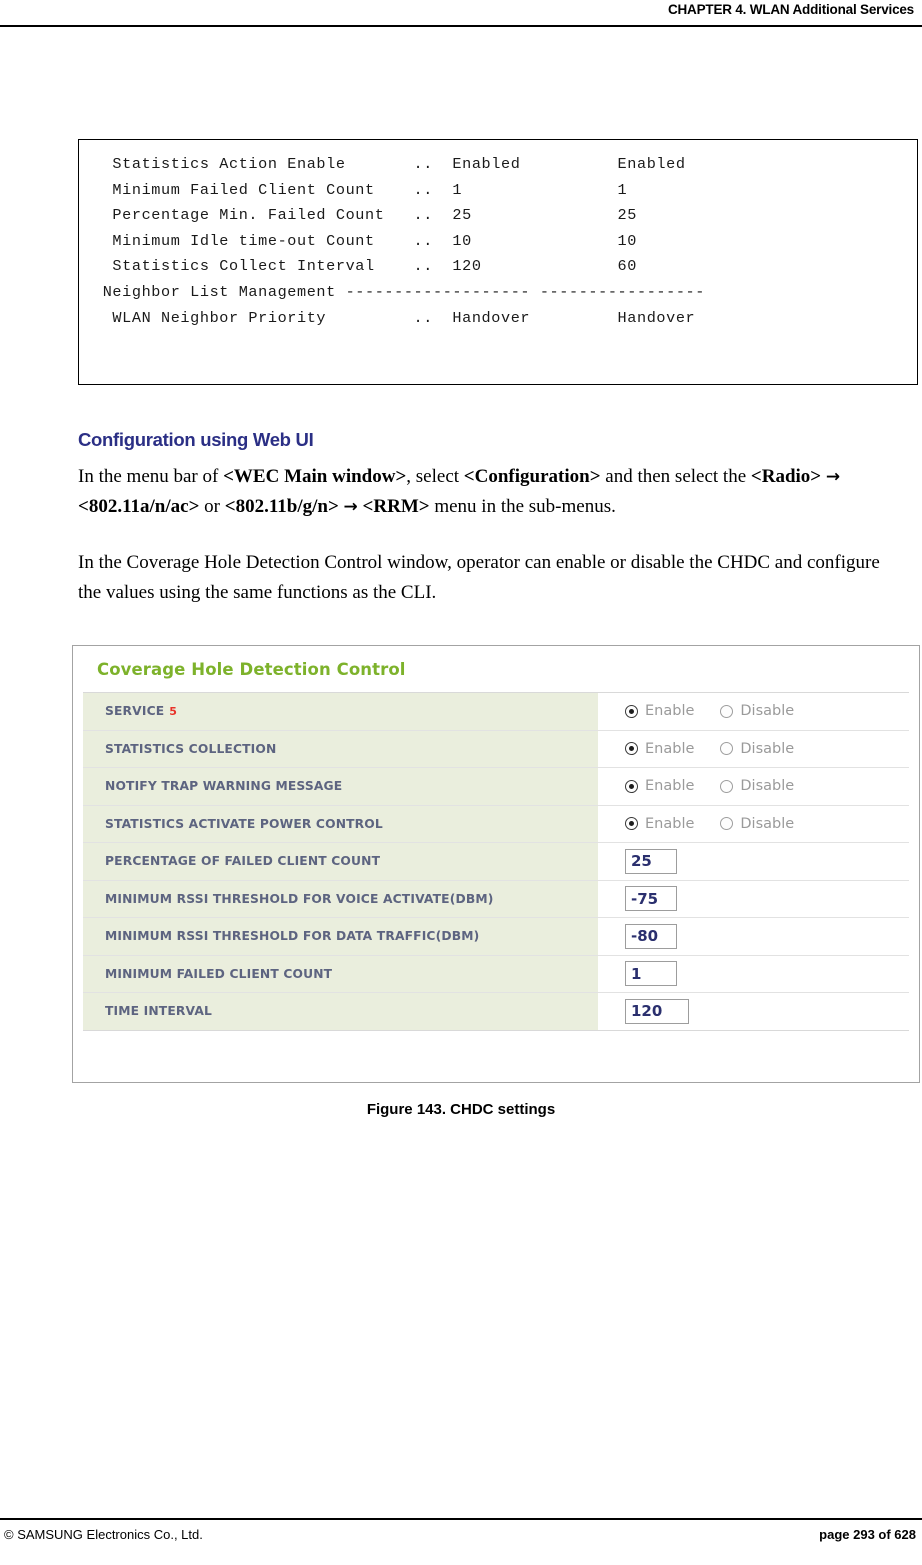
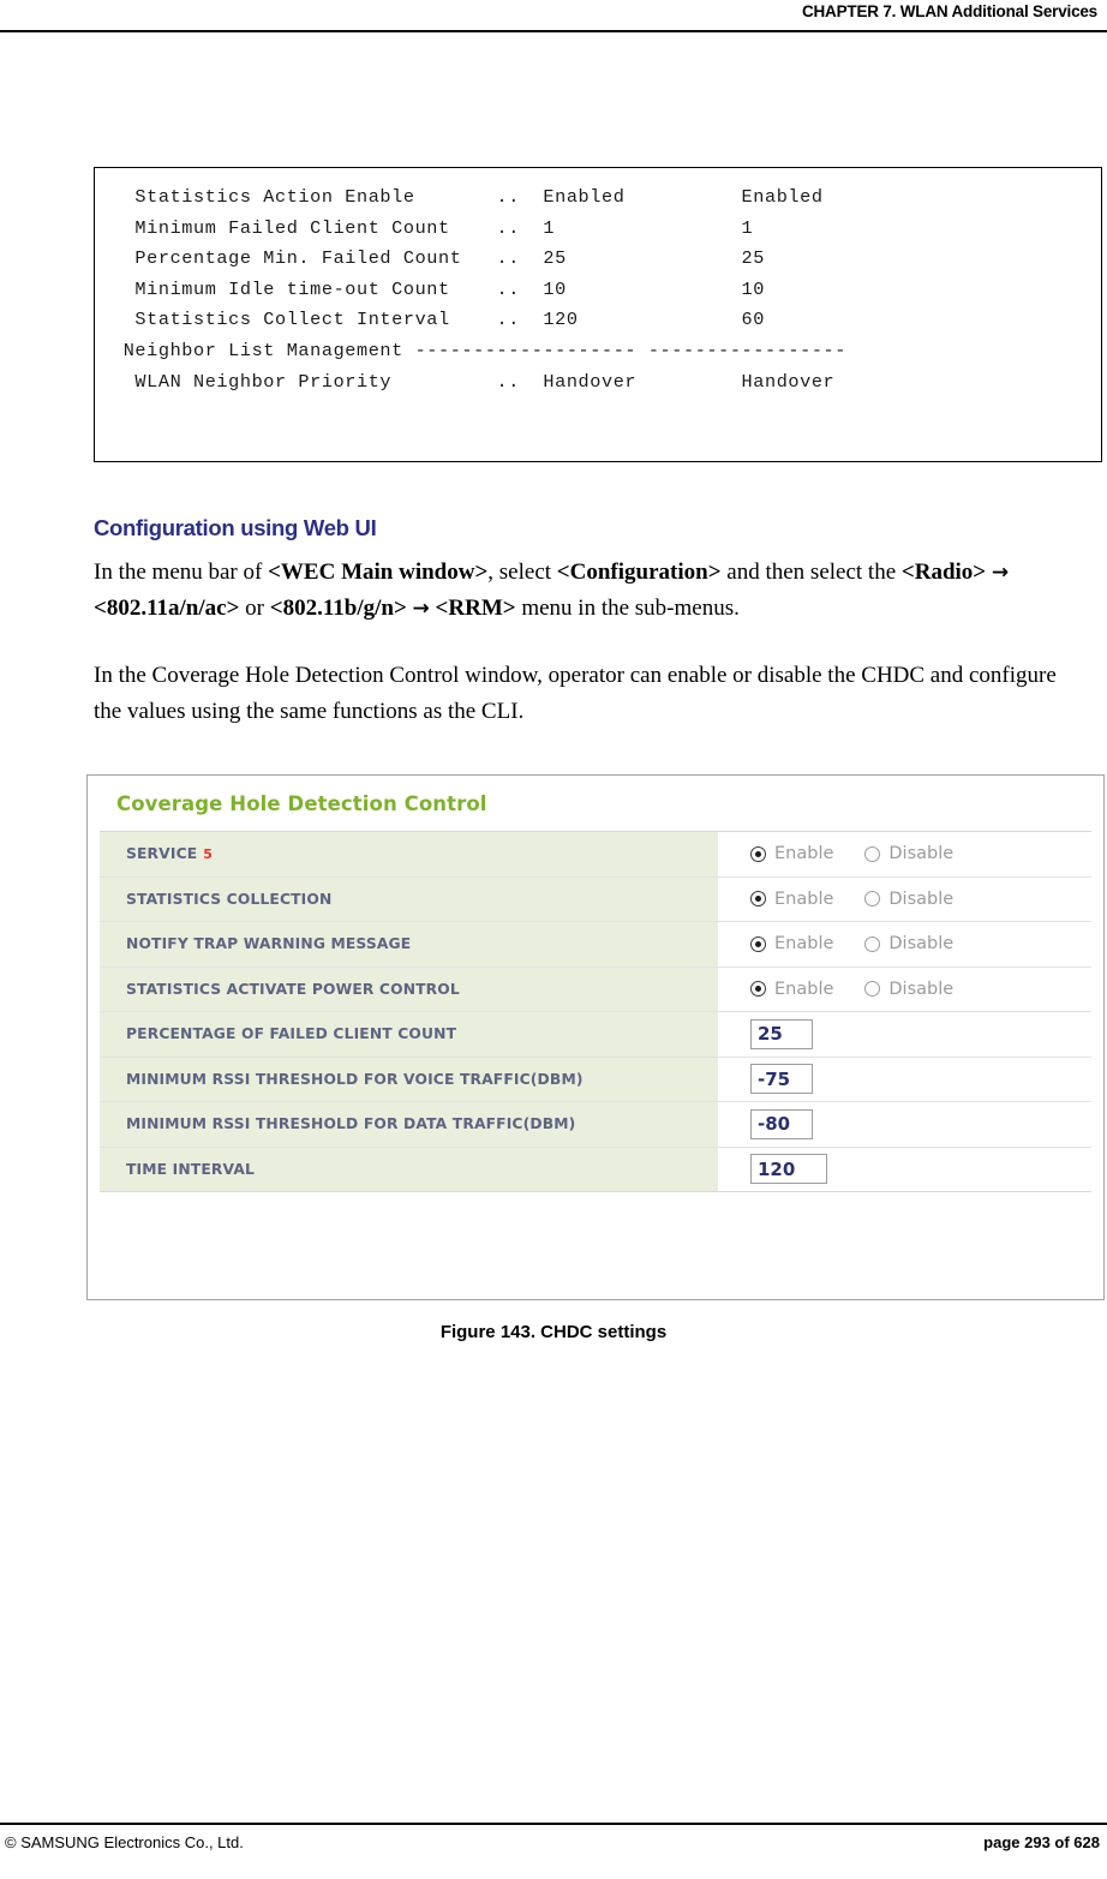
- CHAPTER 4. WLAN Additional Services
+ CHAPTER 7. WLAN Additional Services
  Statistics Action Enable .. Enabled Enabled
  Minimum Failed Client Count .. 1 1
  Percentage Min. Failed Count .. 25 25
  Minimum Idle time-out Count .. 10 10
  Statistics Collect Interval .. 120 60
  Neighbor List Management ------------------- -----------------
  WLAN Neighbor Priority .. Handover Handover
  Configuration using Web UI
  In the menu bar of <WEC Main window>, select <Configuration> and then select the <Radio> → <802.11a/n/ac> or <802.11b/g/n> → <RRM> menu in the sub-menus.
  In the Coverage Hole Detection Control window, operator can enable or disable the CHDC and configure the values using the same functions as the CLI.
  Coverage Hole Detection Control
  SERVICE
  5
  Enable
  Disable
  STATISTICS COLLECTION
  Enable
  Disable
  NOTIFY TRAP WARNING MESSAGE
  Enable
  Disable
  STATISTICS ACTIVATE POWER CONTROL
  Enable
  Disable
  PERCENTAGE OF FAILED CLIENT COUNT
  25
- MINIMUM RSSI THRESHOLD FOR VOICE ACTIVATE(DBM)
+ MINIMUM RSSI THRESHOLD FOR VOICE TRAFFIC(DBM)
  -75
  MINIMUM RSSI THRESHOLD FOR DATA TRAFFIC(DBM)
  -80
- MINIMUM FAILED CLIENT COUNT
- 1
  TIME INTERVAL
  120
  Figure 143. CHDC settings
  © SAMSUNG Electronics Co., Ltd.
  page 293 of 628
